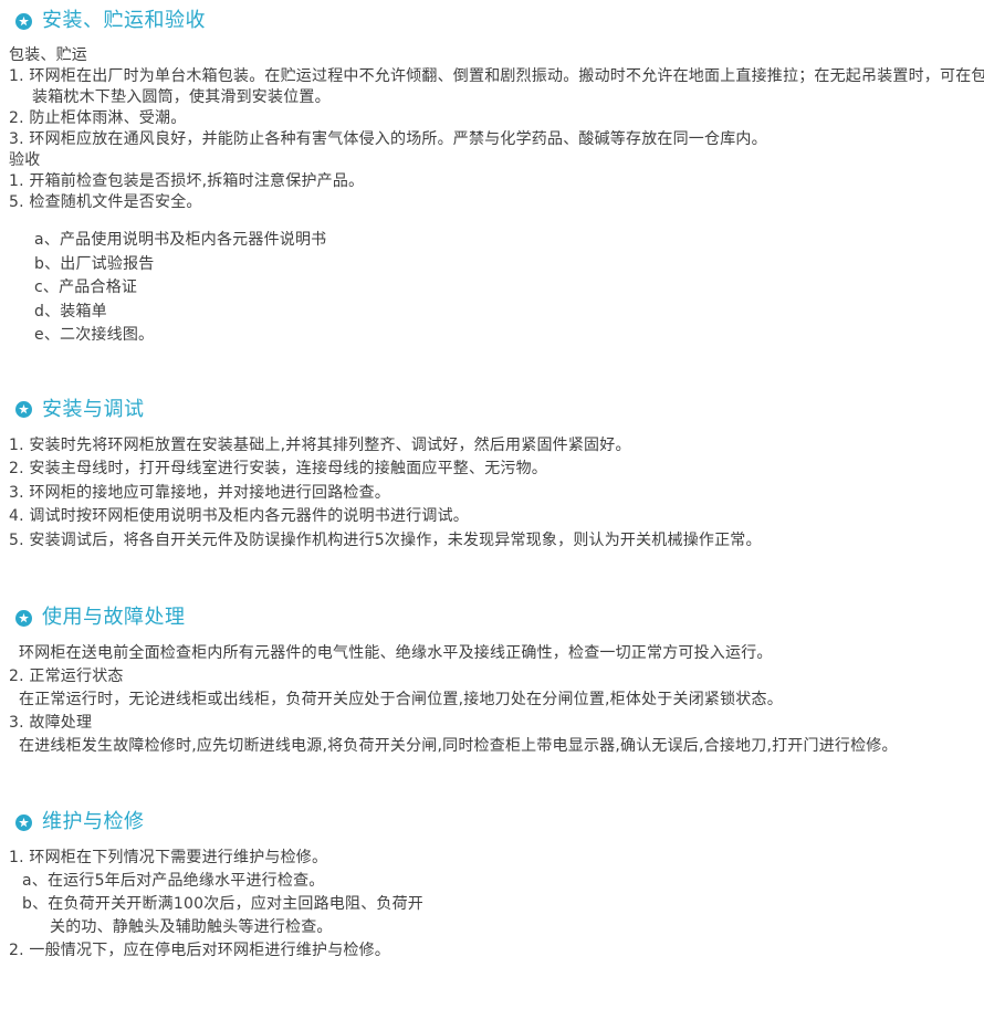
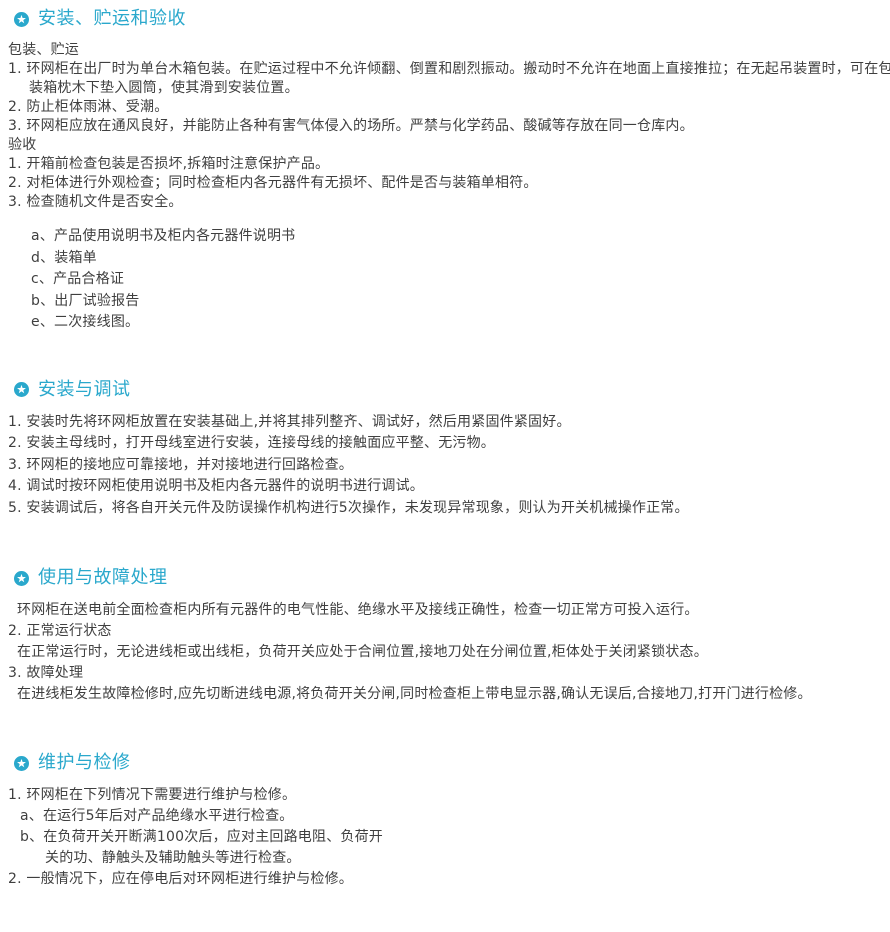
  安装、贮运和验收
  包装、贮运
  1. 环网柜在出厂时为单台木箱包装。在贮运过程中不允许倾翻、倒置和剧烈振动。搬动时不允许在地面上直接推拉；在无起吊装置时，可在包
  装箱枕木下垫入圆筒，使其滑到安装位置。
  2. 防止柜体雨淋、受潮。
  3. 环网柜应放在通风良好，并能防止各种有害气体侵入的场所。严禁与化学药品、酸碱等存放在同一仓库内。
  验收
  1. 开箱前检查包装是否损坏,拆箱时注意保护产品。
+ 2. 对柜体进行外观检查；同时检查柜内各元器件有无损坏、配件是否与装箱单相符。
- 5. 检查随机文件是否安全。
+ 3. 检查随机文件是否安全。
  a、产品使用说明书及柜内各元器件说明书
- b、出厂试验报告
+ d、装箱单
  c、产品合格证
- d、装箱单
+ b、出厂试验报告
  e、二次接线图。
  安装与调试
  1. 安装时先将环网柜放置在安装基础上,并将其排列整齐、调试好，然后用紧固件紧固好。
  2. 安装主母线时，打开母线室进行安装，连接母线的接触面应平整、无污物。
  3. 环网柜的接地应可靠接地，并对接地进行回路检查。
  4. 调试时按环网柜使用说明书及柜内各元器件的说明书进行调试。
  5. 安装调试后，将各自开关元件及防误操作机构进行5次操作，未发现异常现象，则认为开关机械操作正常。
  使用与故障处理
  环网柜在送电前全面检查柜内所有元器件的电气性能、绝缘水平及接线正确性，检查一切正常方可投入运行。
  2. 正常运行状态
  在正常运行时，无论进线柜或出线柜，负荷开关应处于合闸位置,接地刀处在分闸位置,柜体处于关闭紧锁状态。
  3. 故障处理
  在进线柜发生故障检修时,应先切断进线电源,将负荷开关分闸,同时检查柜上带电显示器,确认无误后,合接地刀,打开门进行检修。
  维护与检修
  1. 环网柜在下列情况下需要进行维护与检修。
  a、在运行5年后对产品绝缘水平进行检查。
  b、在负荷开关开断满100次后，应对主回路电阻、负荷开
  关的功、静触头及辅助触头等进行检查。
  2. 一般情况下，应在停电后对环网柜进行维护与检修。
